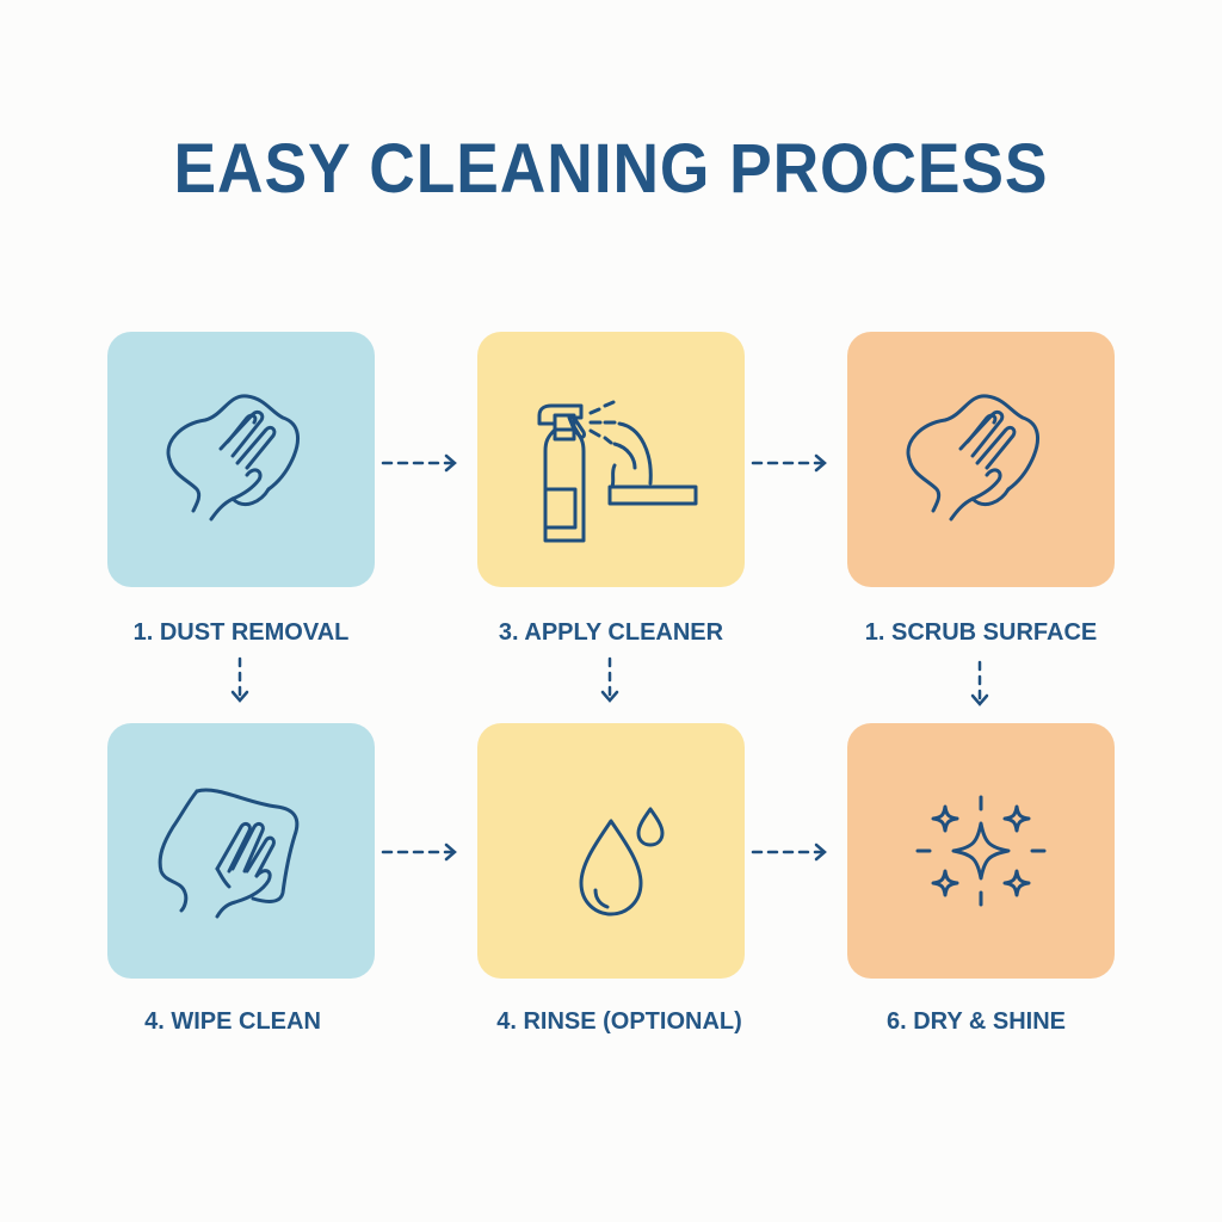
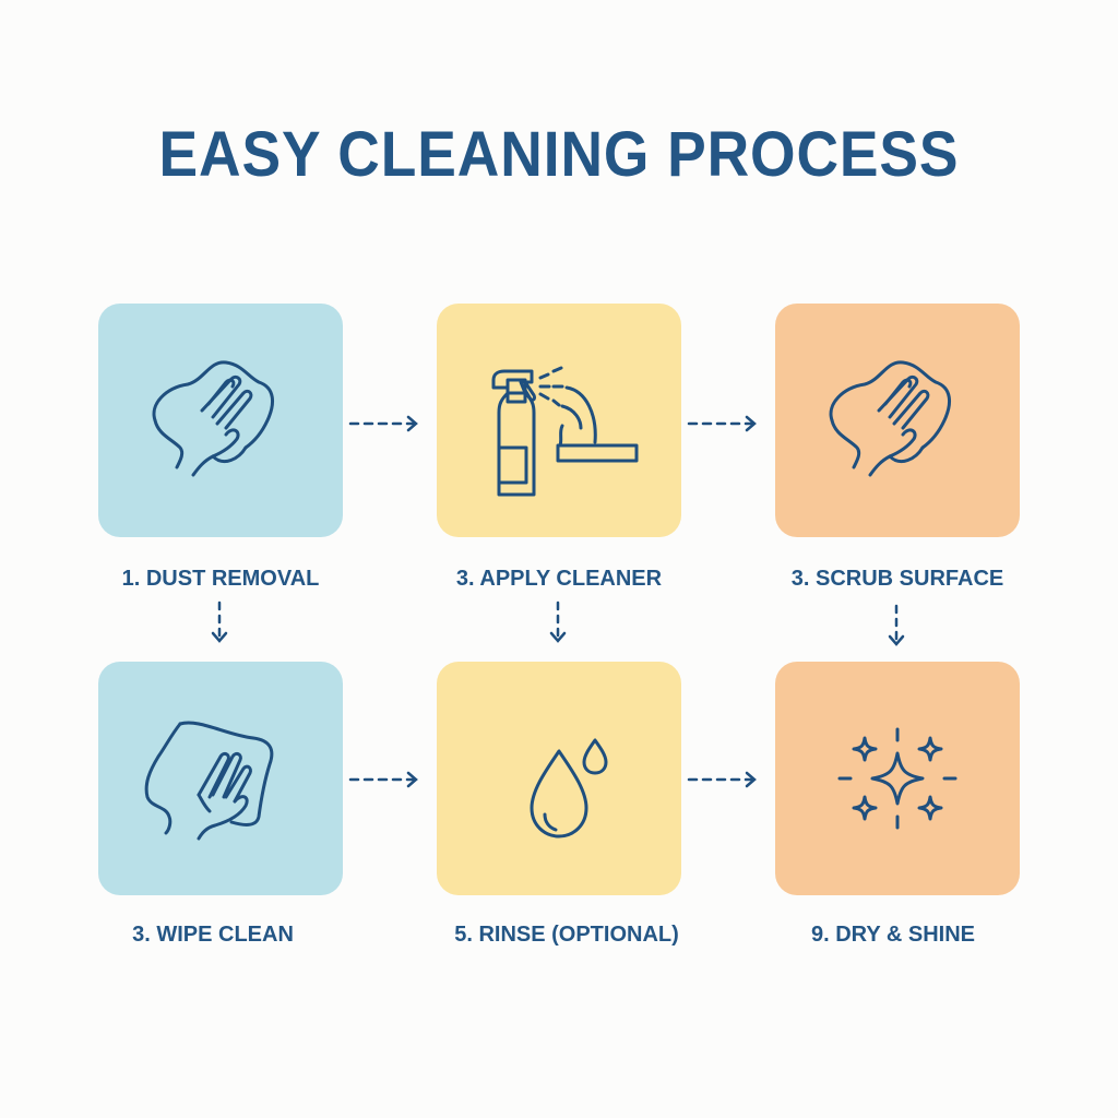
  EASY CLEANING PROCESS
  1. DUST REMOVAL
  3. APPLY CLEANER
- 1. SCRUB SURFACE
+ 3. SCRUB SURFACE
- 4. WIPE CLEAN
+ 3. WIPE CLEAN
- 4. RINSE (OPTIONAL)
+ 5. RINSE (OPTIONAL)
- 6. DRY & SHINE
+ 9. DRY & SHINE
